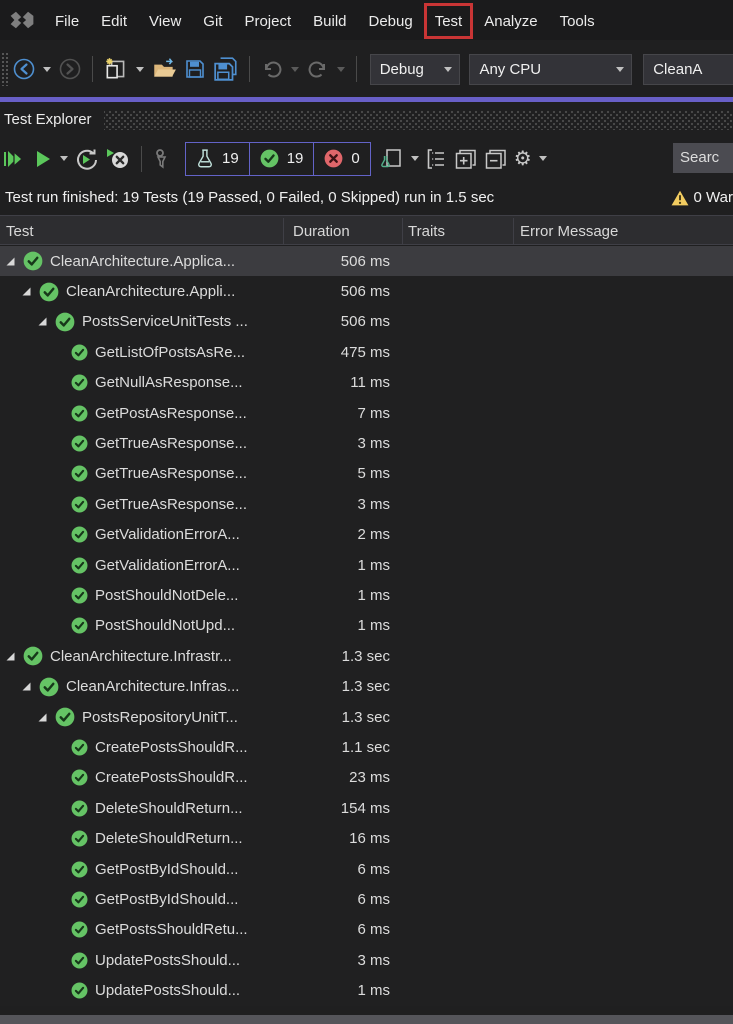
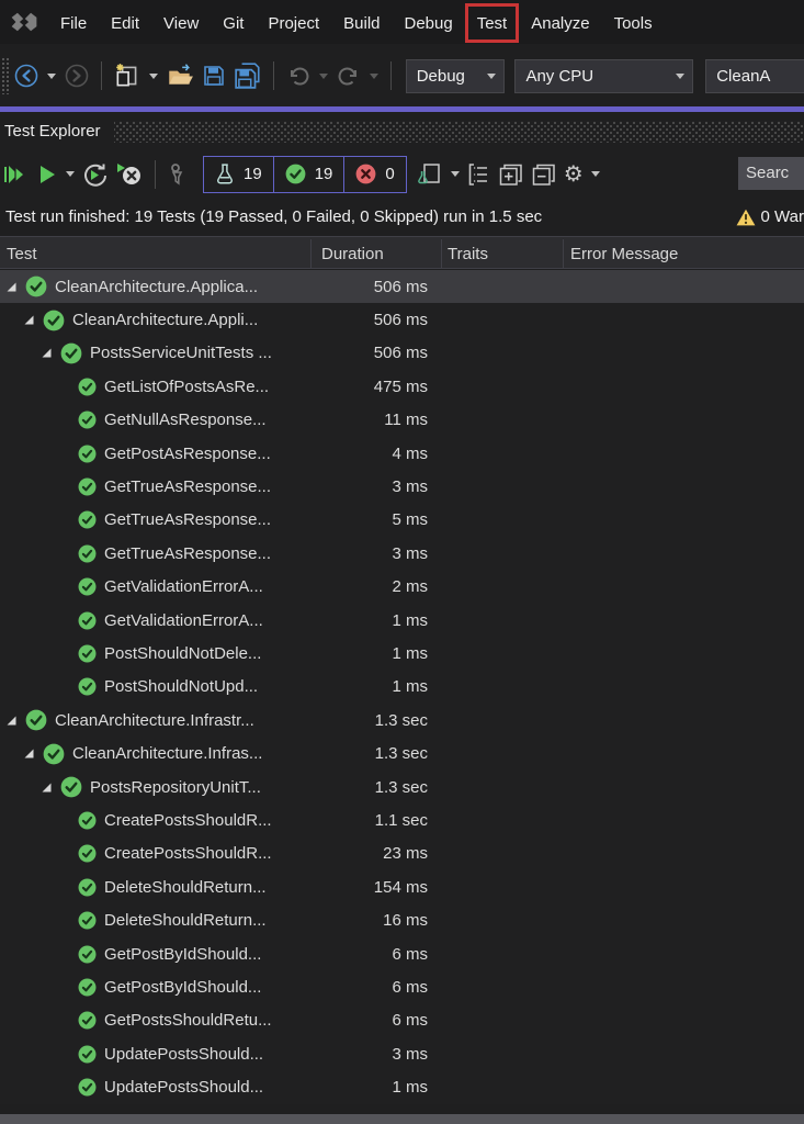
  File
  Edit
  View
  Git
  Project
  Build
  Debug
  Test
  Analyze
  Tools
  Debug
  Any CPU
  CleanA
  Test Explorer
  19
  19
  0
  ⚙
  Searc
  Test run finished: 19 Tests (19 Passed, 0 Failed, 0 Skipped) run in 1.5 sec
  0 War
  Test
  Duration
  Traits
  Error Message
  CleanArchitecture.Applica...
  506 ms
  CleanArchitecture.Appli...
  506 ms
  PostsServiceUnitTests ...
  506 ms
  GetListOfPostsAsRe...
  475 ms
  GetNullAsResponse...
  11 ms
  GetPostAsResponse...
- 7 ms
+ 4 ms
  GetTrueAsResponse...
  3 ms
  GetTrueAsResponse...
  5 ms
  GetTrueAsResponse...
  3 ms
  GetValidationErrorA...
  2 ms
  GetValidationErrorA...
  1 ms
  PostShouldNotDele...
  1 ms
  PostShouldNotUpd...
  1 ms
  CleanArchitecture.Infrastr...
  1.3 sec
  CleanArchitecture.Infras...
  1.3 sec
  PostsRepositoryUnitT...
  1.3 sec
  CreatePostsShouldR...
  1.1 sec
  CreatePostsShouldR...
  23 ms
  DeleteShouldReturn...
  154 ms
  DeleteShouldReturn...
  16 ms
  GetPostByIdShould...
  6 ms
  GetPostByIdShould...
  6 ms
  GetPostsShouldRetu...
  6 ms
  UpdatePostsShould...
  3 ms
  UpdatePostsShould...
  1 ms
